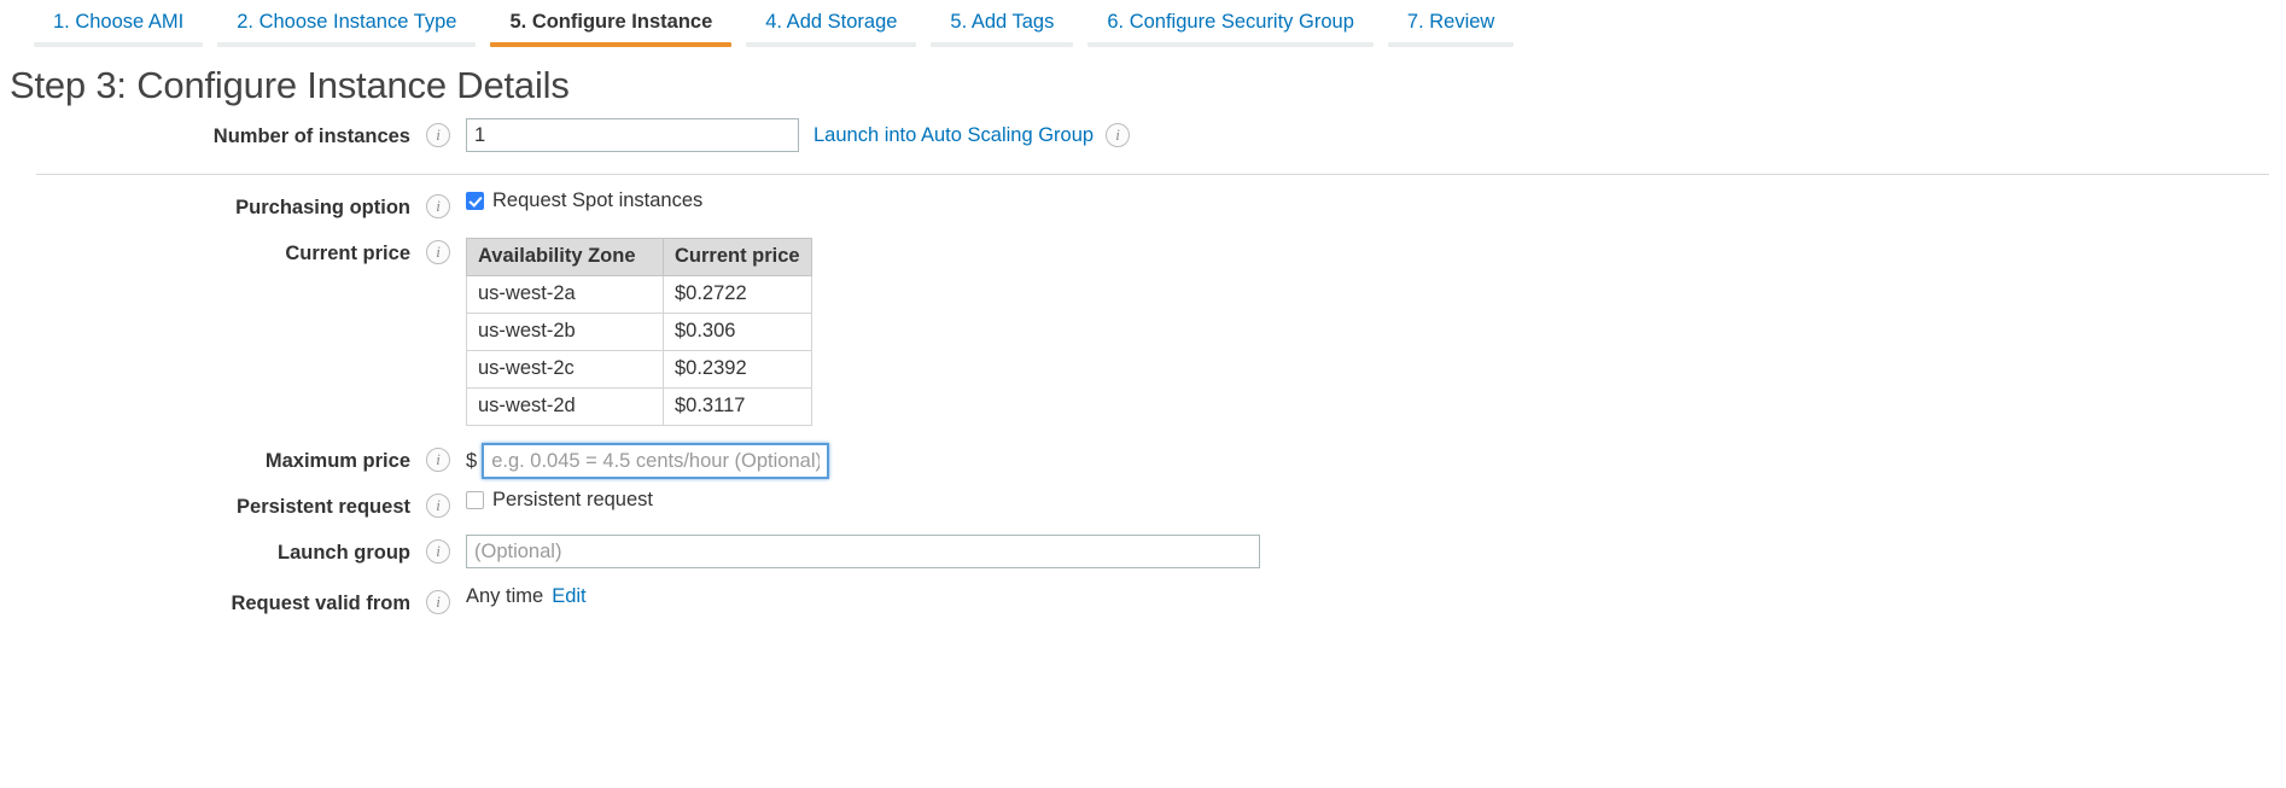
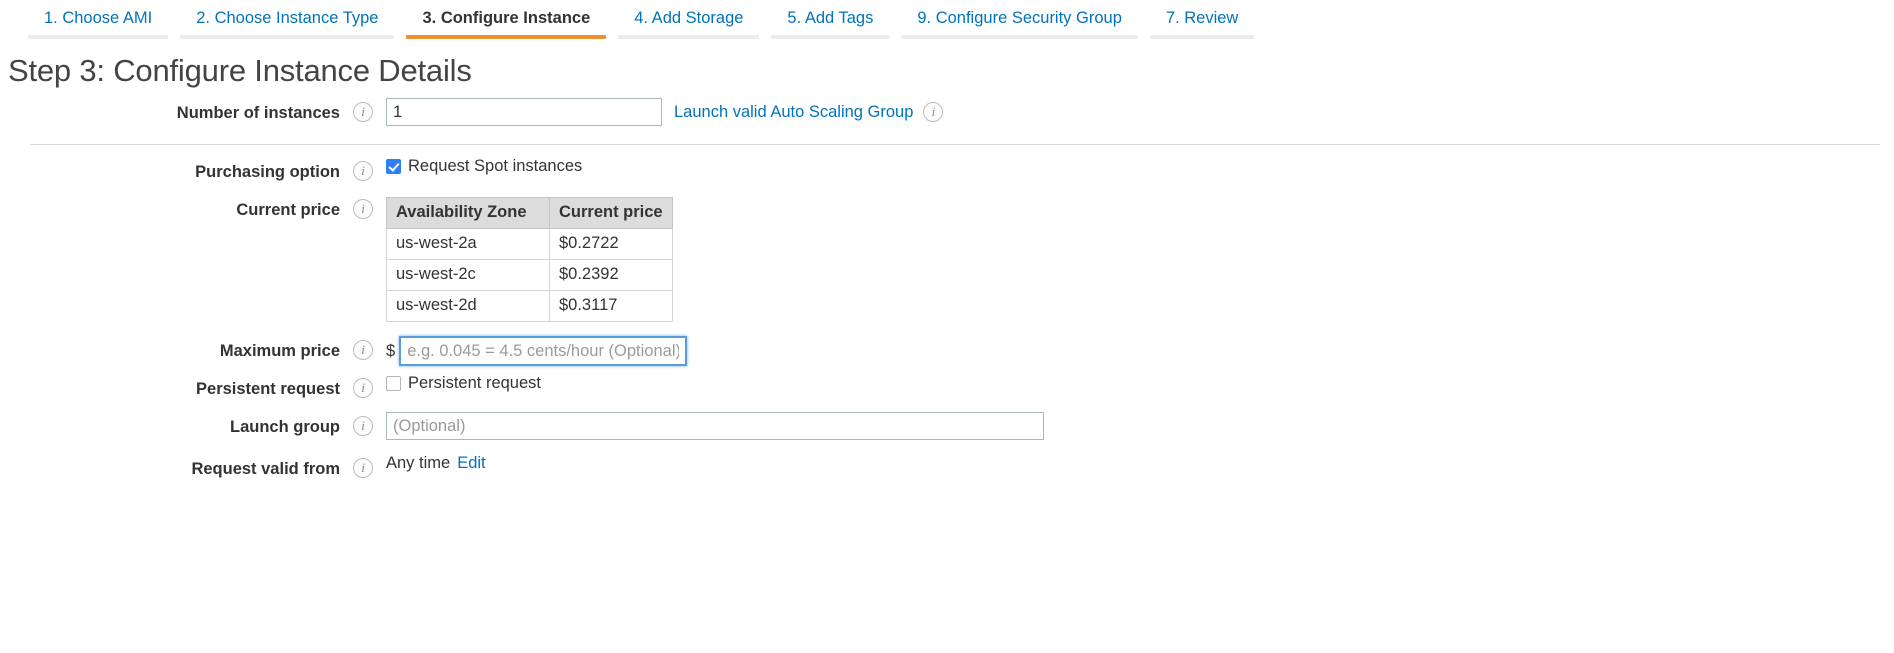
  1. Choose AMI
  2. Choose Instance Type
- 5. Configure Instance
+ 3. Configure Instance
  4. Add Storage
  5. Add Tags
- 6. Configure Security Group
+ 9. Configure Security Group
  7. Review
  Step 3: Configure Instance Details
  Number of instances
  i
  1
- Launch into Auto Scaling Group
+ Launch valid Auto Scaling Group
  i
  Purchasing option
  i
  Request Spot instances
  Current price
  i
  Availability Zone	Current price
  us-west-2a	$0.2722
- us-west-2b	$0.306
  us-west-2c	$0.2392
  us-west-2d	$0.3117
  Maximum price
  i
  $
  e.g. 0.045 = 4.5 cents/hour (Optional)
  Persistent request
  i
  Persistent request
  Launch group
  i
  (Optional)
  Request valid from
  i
  Any time
  Edit
